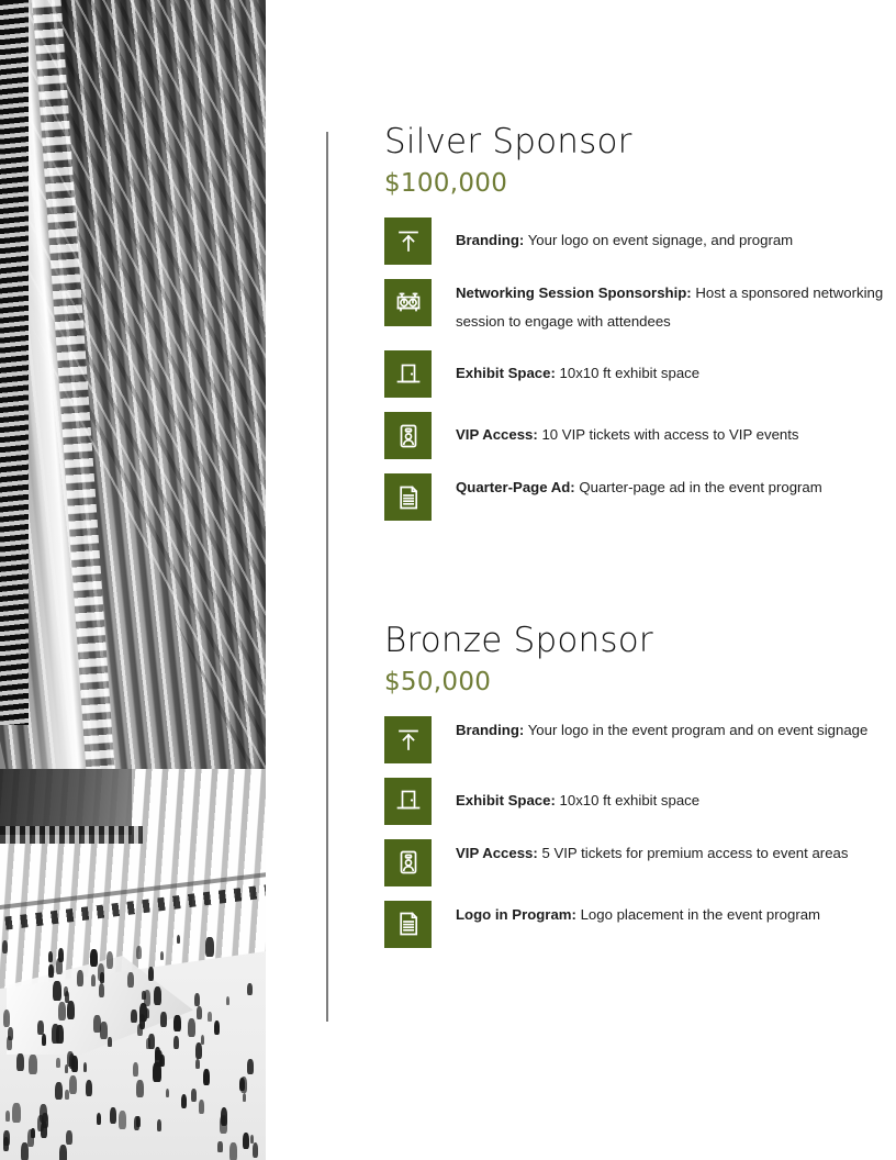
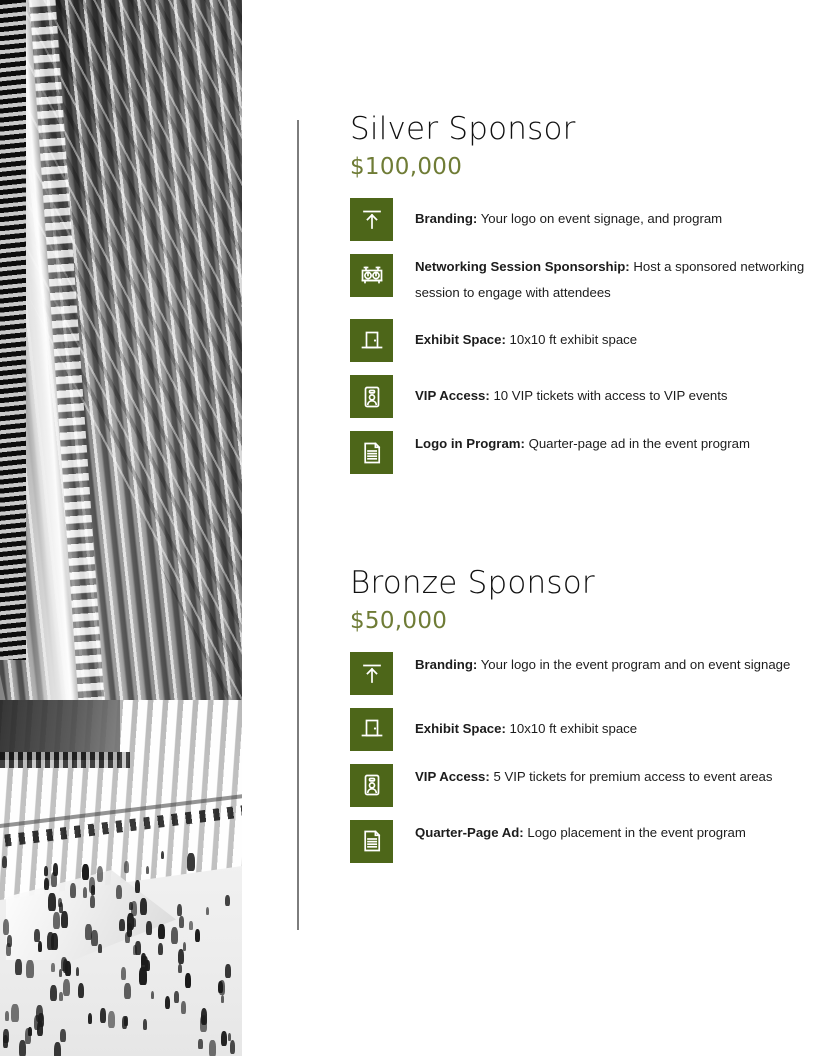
  Silver Sponsor
  $100,000
  Branding: Your logo on event signage, and program
  Networking Session Sponsorship: Host a sponsored networking session to engage with attendees
  Exhibit Space: 10x10 ft exhibit space
  VIP Access: 10 VIP tickets with access to VIP events
- Quarter-Page Ad: Quarter-page ad in the event program
+ Logo in Program: Quarter-page ad in the event program
  Bronze Sponsor
  $50,000
  Branding: Your logo in the event program and on event signage
  Exhibit Space: 10x10 ft exhibit space
  VIP Access: 5 VIP tickets for premium access to event areas
- Logo in Program: Logo placement in the event program
+ Quarter-Page Ad: Logo placement in the event program
